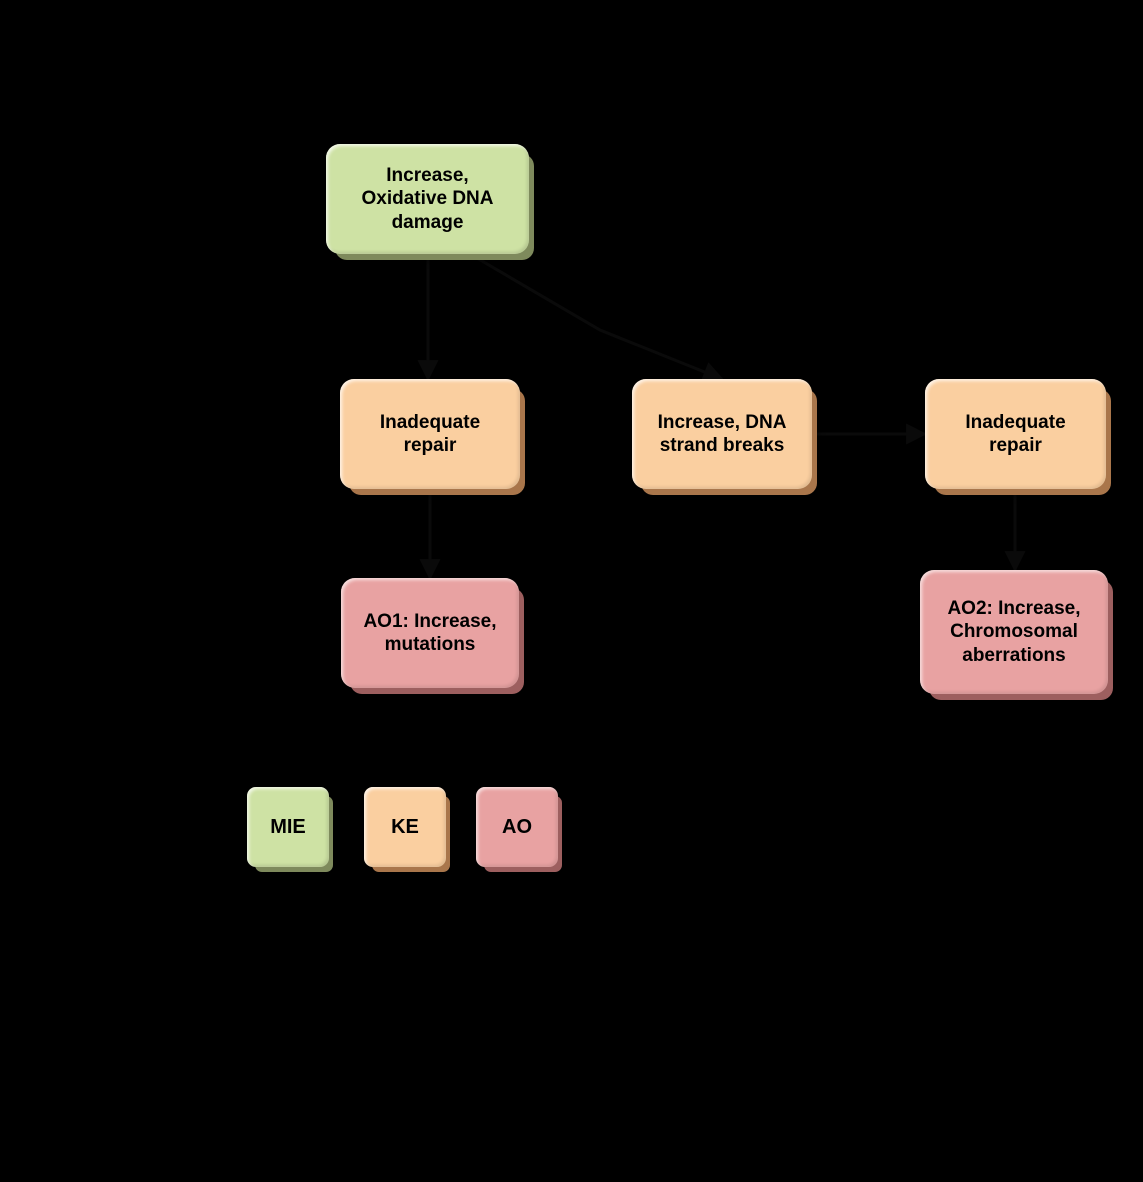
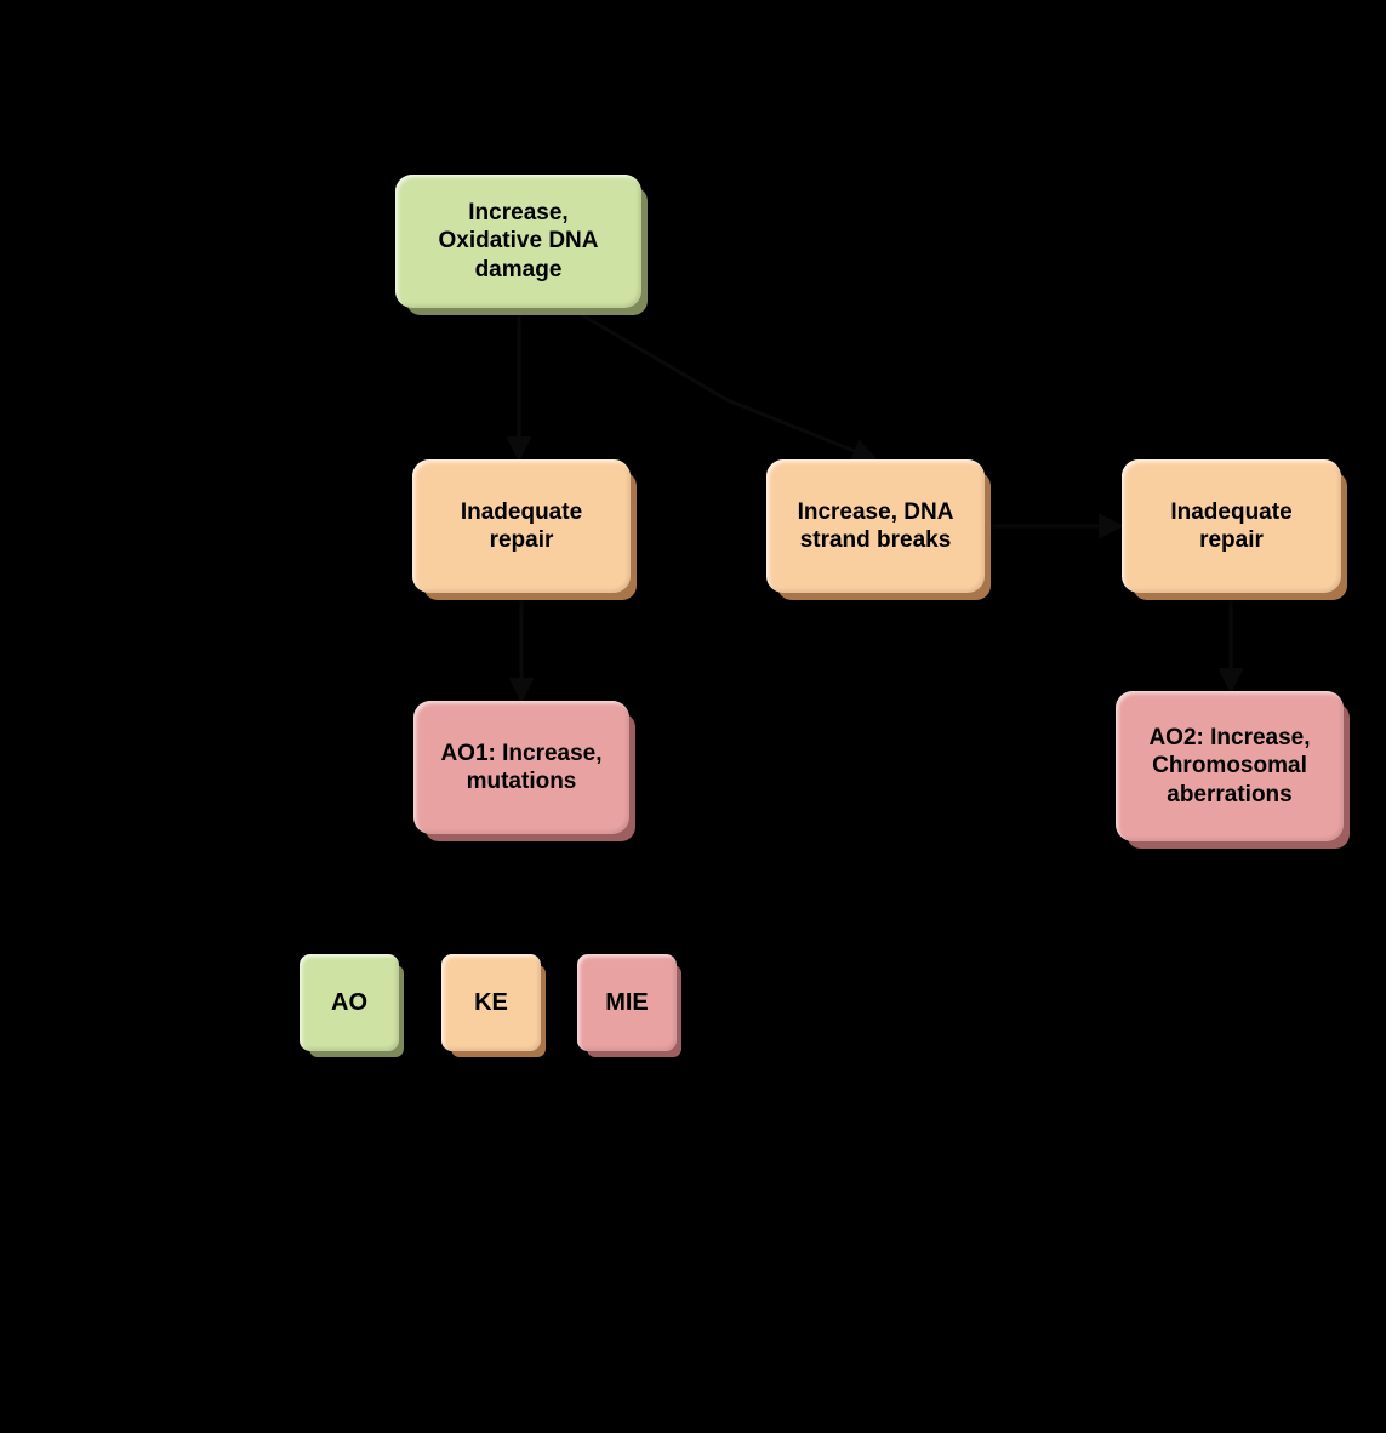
  Increase,
  Oxidative DNA
  damage
  Inadequate
  repair
  Increase, DNA
  strand breaks
  Inadequate
  repair
  AO1: Increase,
  mutations
  AO2: Increase,
  Chromosomal
  aberrations
- MIE
+ AO
  KE
- AO
+ MIE
